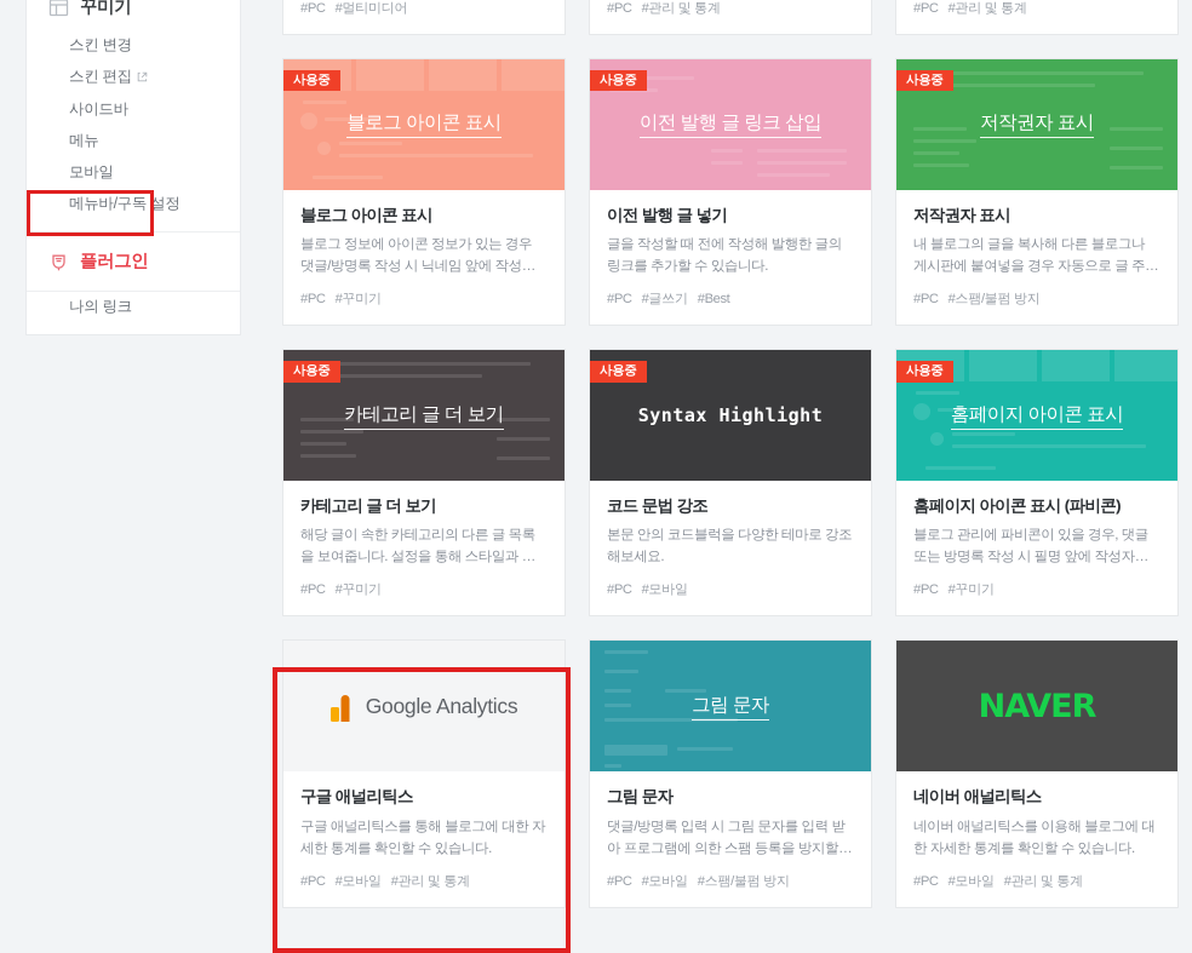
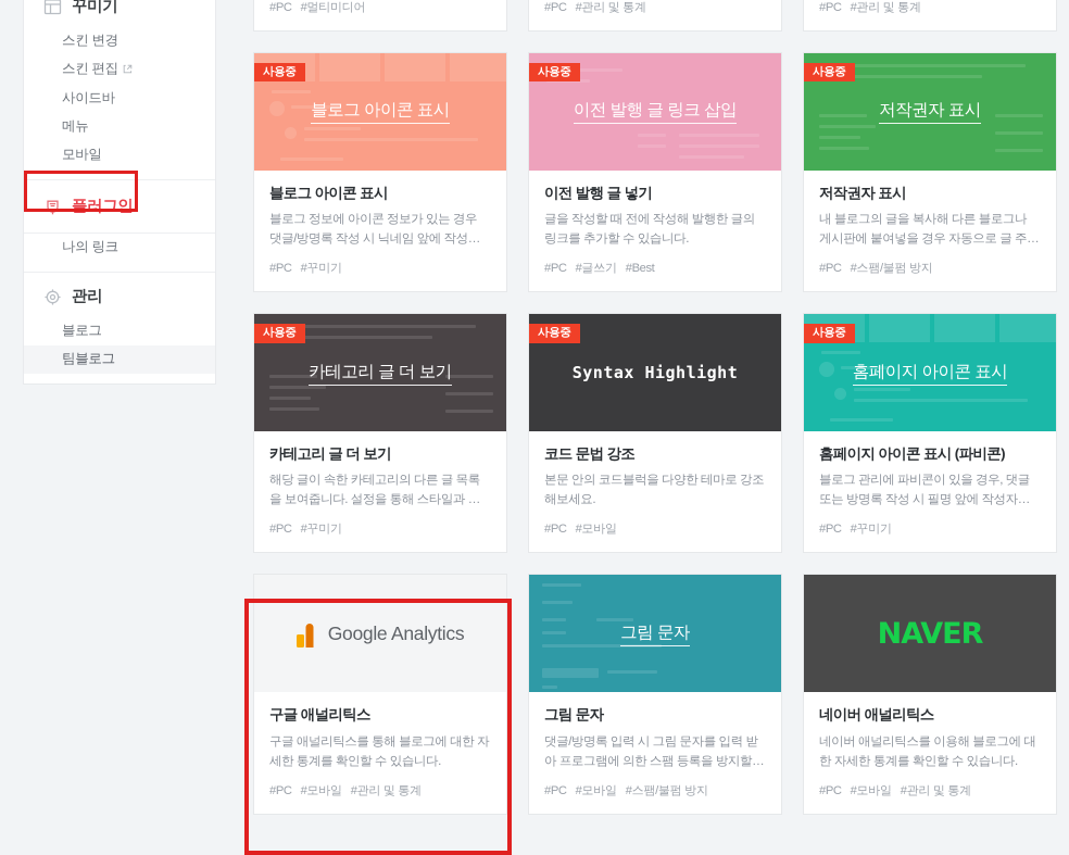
  꾸미기
  스킨 변경
  스킨 편집
  사이드바
  메뉴
  모바일
- 메뉴바/구독 설정
  플러그인
  나의 링크
+ 관리
+ 블로그
+ 팀블로그
  #PC #멀티미디어
  #PC #관리 및 통계
  #PC #관리 및 통계
  블로그 아이콘 표시
  사용중
  블로그 아이콘 표시
  블로그 정보에 아이콘 정보가 있는 경우 댓글/방명록 작성 시 닉네임 앞에 작성자
  #PC #꾸미기
  이전 발행 글 링크 삽입
  사용중
  이전 발행 글 넣기
  글을 작성할 때 전에 작성해 발행한 글의 링크를 추가할 수 있습니다.
  #PC #글쓰기 #Best
  저작권자 표시
  사용중
  저작권자 표시
  내 블로그의 글을 복사해 다른 블로그나 게시판에 붙여넣을 경우 자동으로 글 주소
  #PC #스팸/불펌 방지
  카테고리 글 더 보기
  사용중
  카테고리 글 더 보기
  해당 글이 속한 카테고리의 다른 글 목록을 보여줍니다. 설정을 통해 스타일과 표
  #PC #꾸미기
  Syntax Highlight
  사용중
  코드 문법 강조
  본문 안의 코드블럭을 다양한 테마로 강조해보세요.
  #PC #모바일
  홈페이지 아이콘 표시
  사용중
  홈페이지 아이콘 표시 (파비콘)
  블로그 관리에 파비콘이 있을 경우, 댓글 또는 방명록 작성 시 필명 앞에 작성자의
  #PC #꾸미기
  Google Analytics
  구글 애널리틱스
  구글 애널리틱스를 통해 블로그에 대한 자세한 통계를 확인할 수 있습니다.
  #PC #모바일 #관리 및 통계
  그림 문자
  그림 문자
  댓글/방명록 입력 시 그림 문자를 입력 받아 프로그램에 의한 스팸 등록을 방지할
  #PC #모바일 #스팸/불펌 방지
  NAVER
  네이버 애널리틱스
  네이버 애널리틱스를 이용해 블로그에 대한 자세한 통계를 확인할 수 있습니다.
  #PC #모바일 #관리 및 통계
